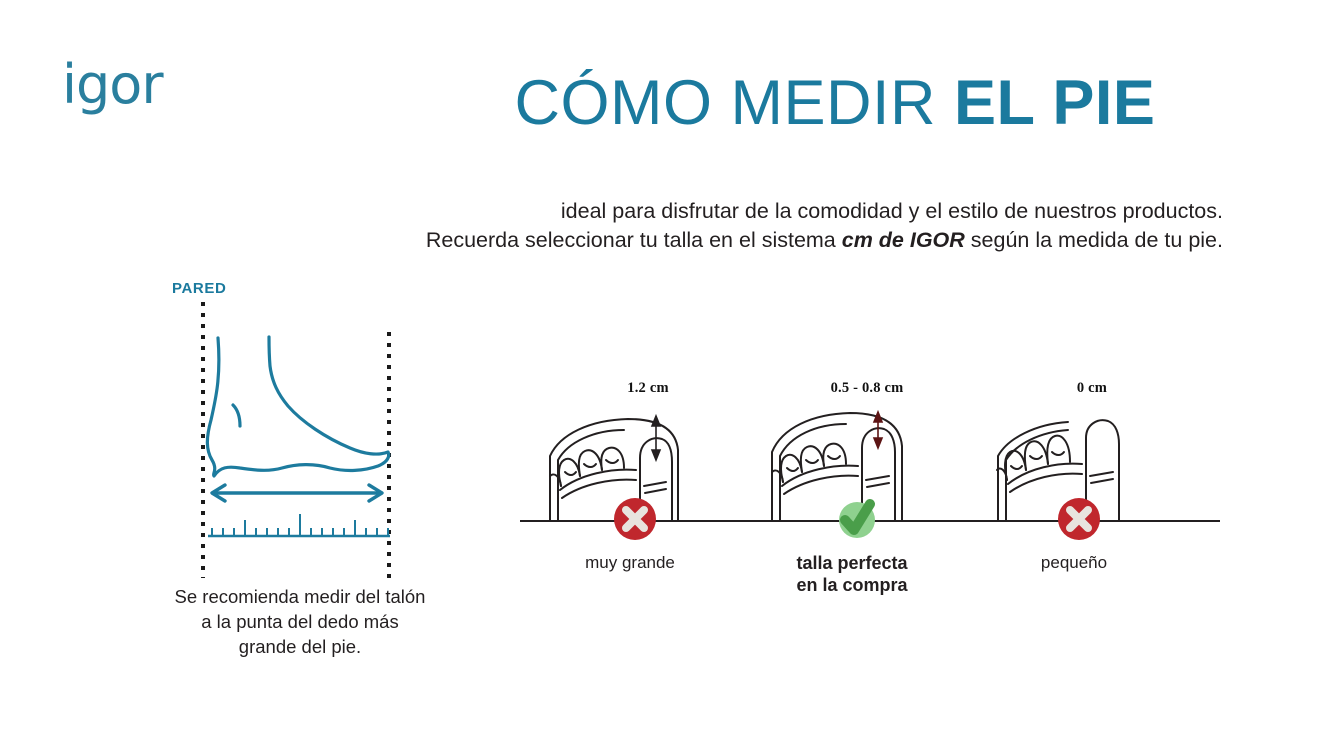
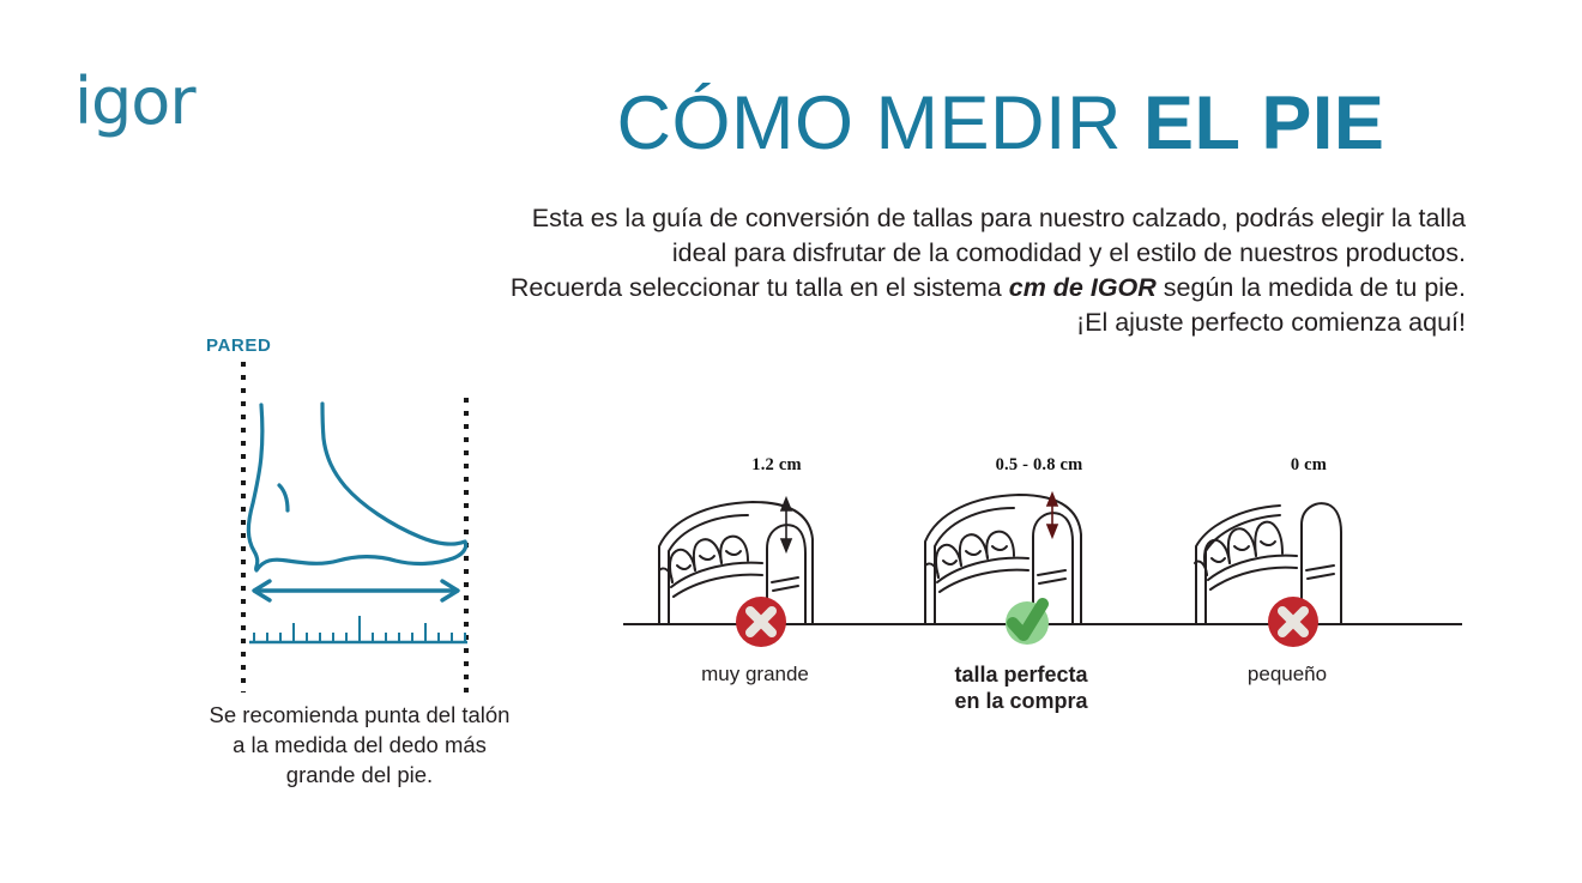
  igor
  CÓMO MEDIR EL PIE
+ Esta es la guía de conversión de tallas para nuestro calzado, podrás elegir la talla
  ideal para disfrutar de la comodidad y el estilo de nuestros productos.
  Recuerda seleccionar tu talla en el sistema cm de IGOR según la medida de tu pie.
+ ¡El ajuste perfecto comienza aquí!
  PARED
- Se recomienda medir del talón
+ Se recomienda punta del talón
- a la punta del dedo más
+ a la medida del dedo más
  grande del pie.
  1.2 cm
  muy grande
  0.5 - 0.8 cm
  talla perfecta
  en la compra
  0 cm
  pequeño
